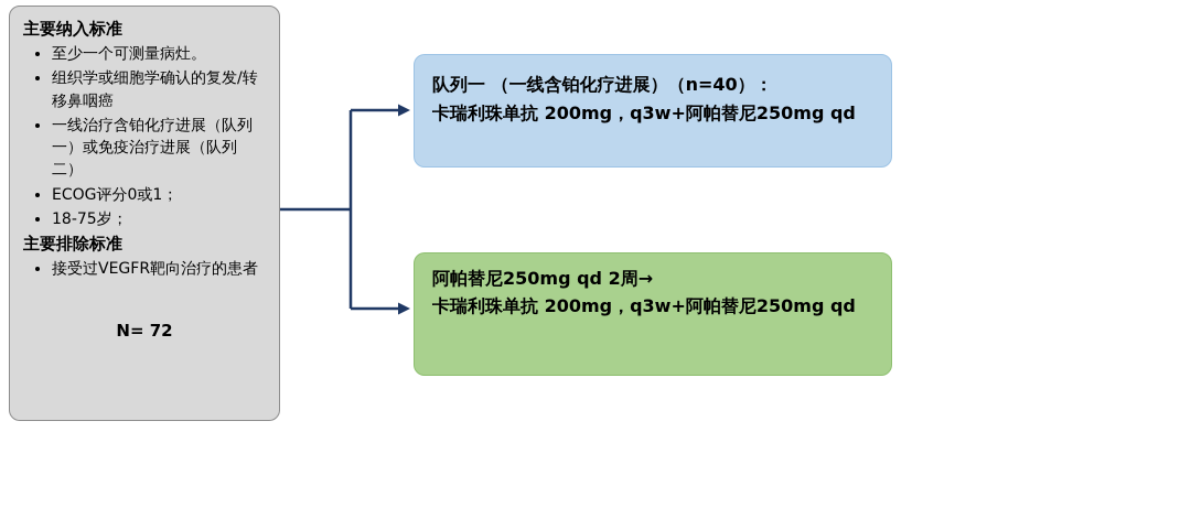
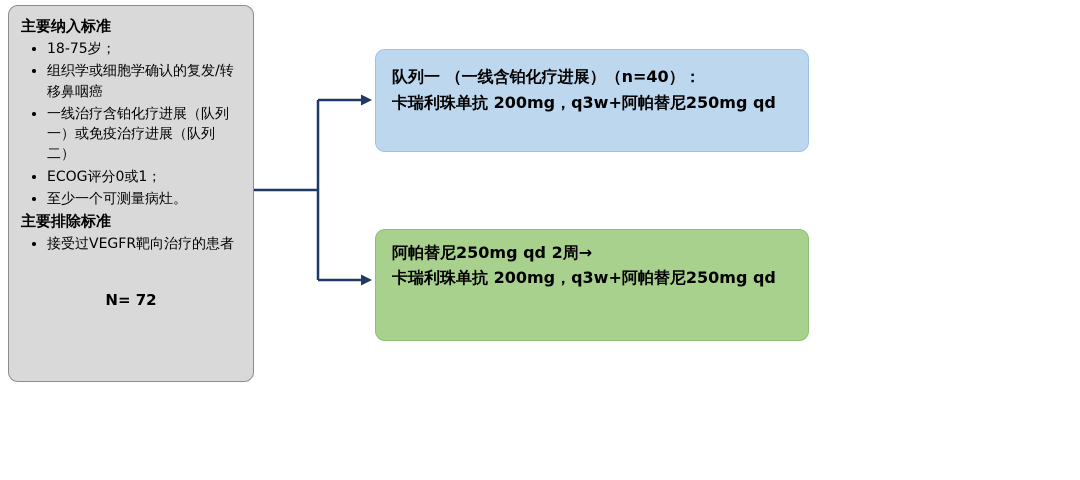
  主要纳入标准
- 至少一个可测量病灶。
+ 18-75岁；
  组织学或细胞学确认的复发/转移鼻咽癌
  一线治疗含铂化疗进展（队列一）或免疫治疗进展（队列二）
  ECOG评分0或1；
- 18-75岁；
+ 至少一个可测量病灶。
  主要排除标准
  接受过VEGFR靶向治疗的患者
  N= 72
  队列一 （一线含铂化疗进展）（n=40）：
  卡瑞利珠单抗 200mg，q3w+阿帕替尼250mg qd
  阿帕替尼250mg qd 2周→
  卡瑞利珠单抗 200mg，q3w+阿帕替尼250mg qd
